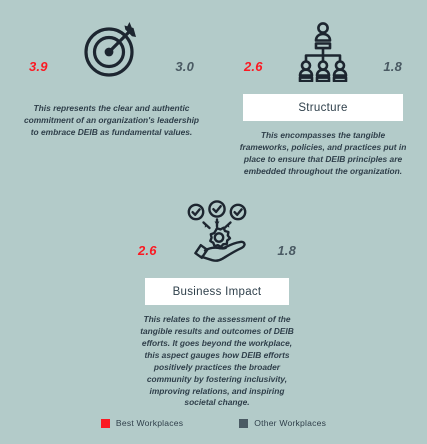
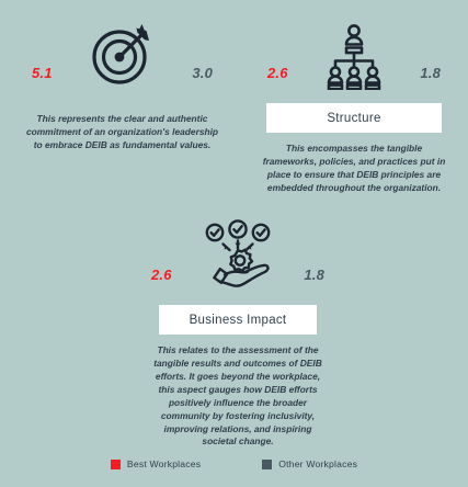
- 3.9
+ 5.1
  3.0
  This represents the clear and authentic commitment of an organization's leadership to embrace DEIB as fundamental values.
  2.6
  1.8
  Structure
  This encompasses the tangible frameworks, policies, and practices put in place to ensure that DEIB principles are embedded throughout the organization.
  2.6
  1.8
  Business Impact
- This relates to the assessment of the tangible results and outcomes of DEIB efforts. It goes beyond the workplace, this aspect gauges how DEIB efforts positively practices the broader community by fostering inclusivity, improving relations, and inspiring societal change.
+ This relates to the assessment of the tangible results and outcomes of DEIB efforts. It goes beyond the workplace, this aspect gauges how DEIB efforts positively influence the broader community by fostering inclusivity, improving relations, and inspiring societal change.
  Best Workplaces
  Other Workplaces
